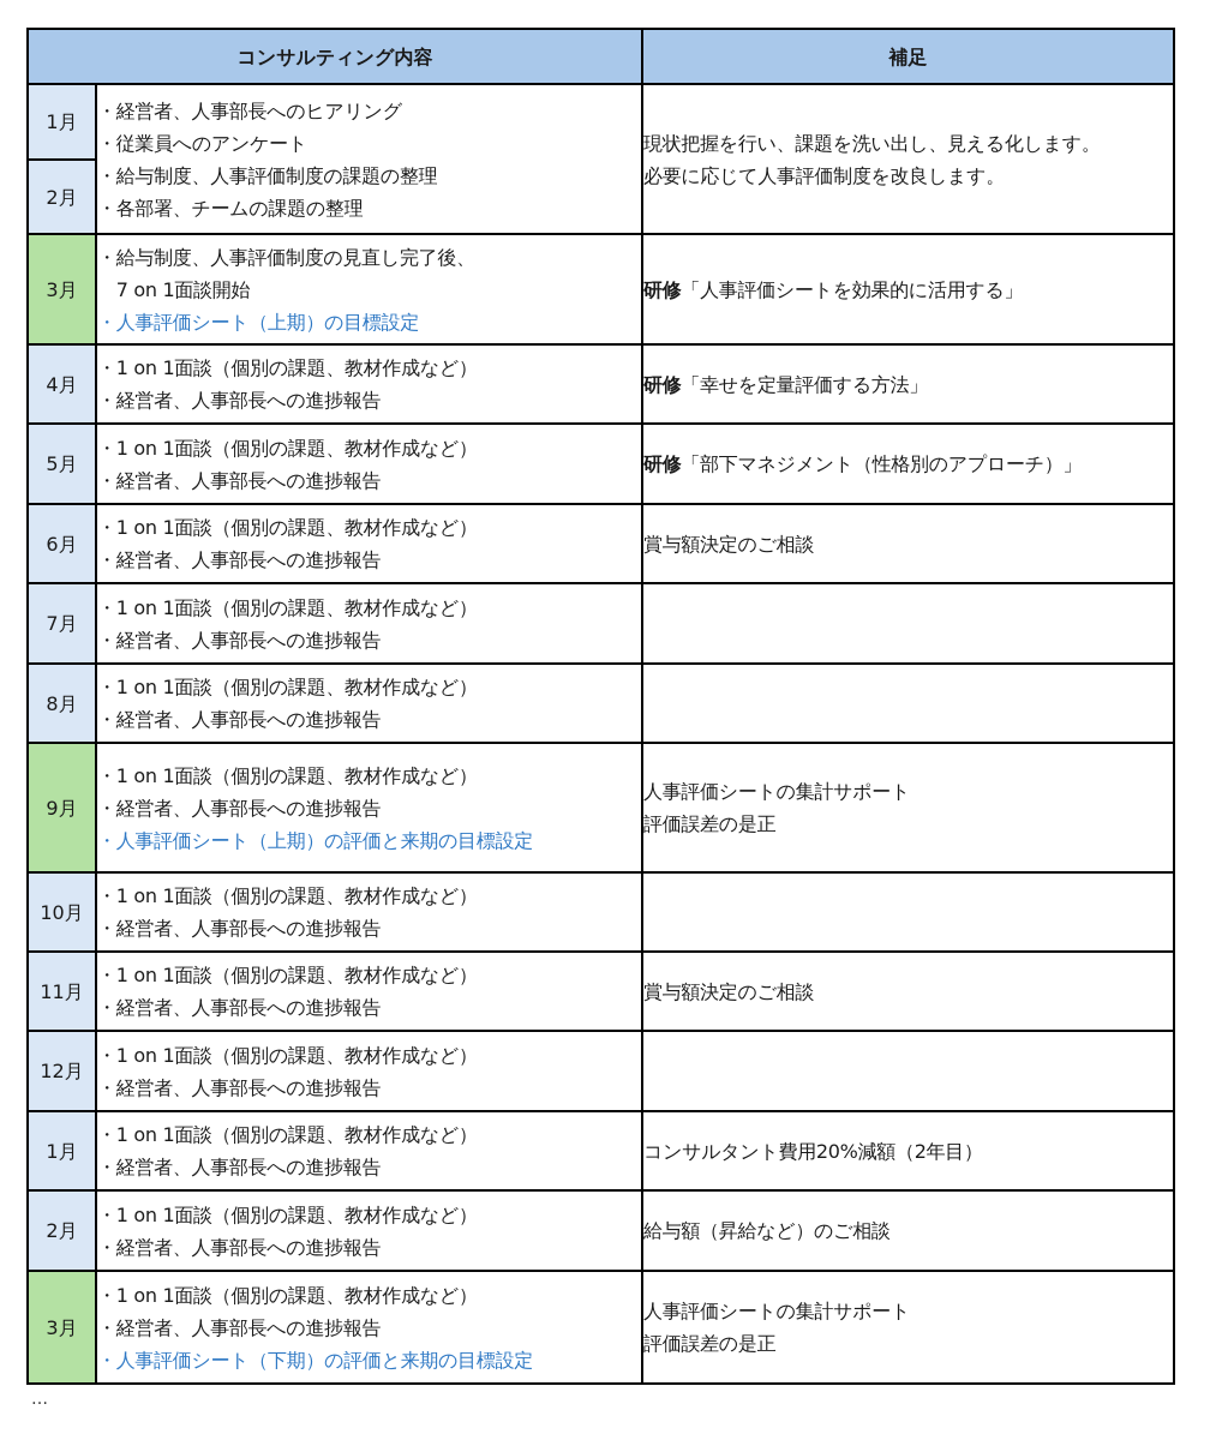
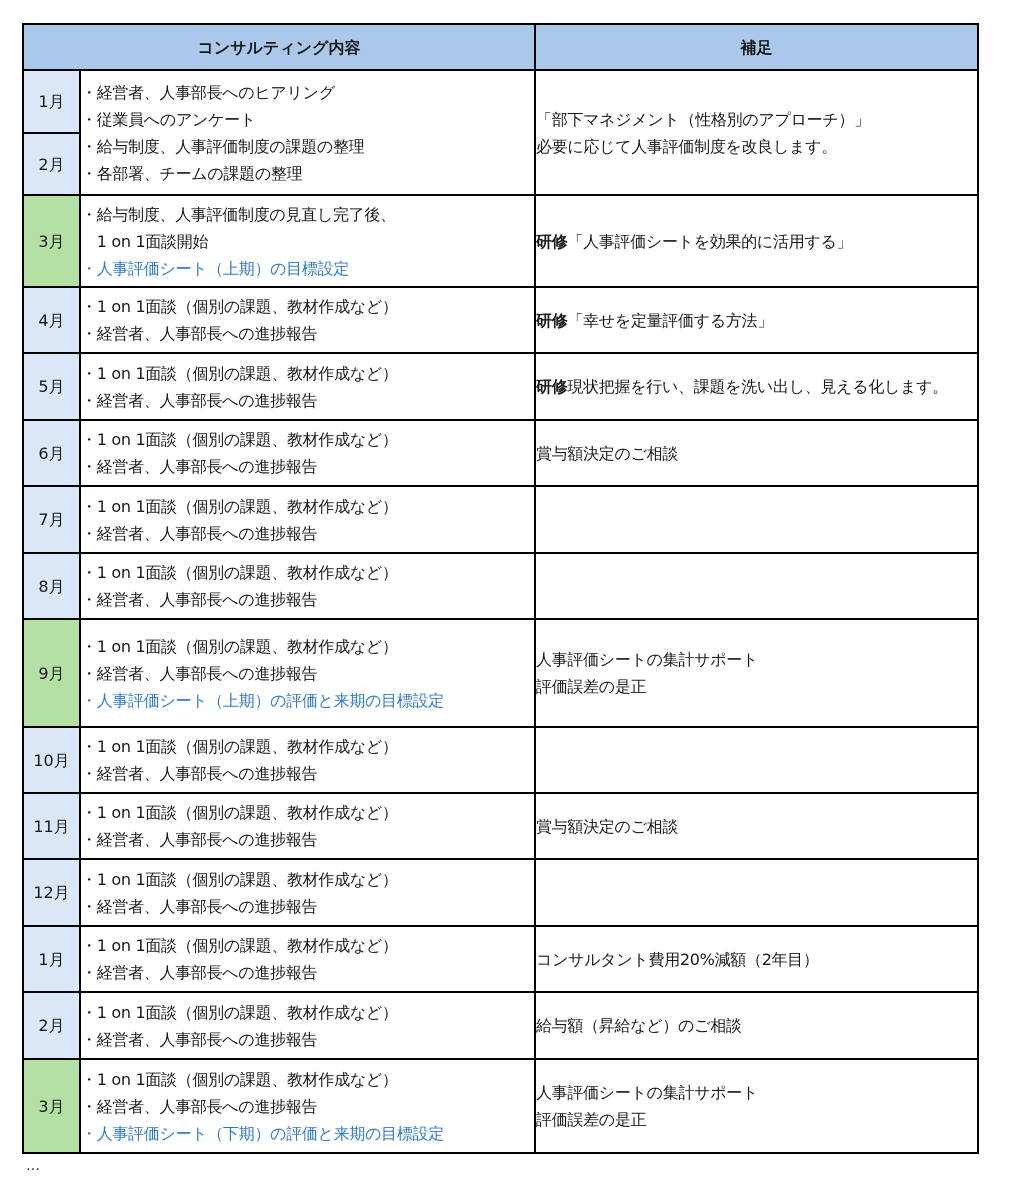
  コンサルティング内容	補足
- 1月	・経営者、人事部長へのヒアリング・従業員へのアンケート・給与制度、人事評価制度の課題の整理・各部署、チームの課題の整理	現状把握を行い、課題を洗い出し、見える化します。必要に応じて人事評価制度を改良します。
+ 1月	・経営者、人事部長へのヒアリング・従業員へのアンケート・給与制度、人事評価制度の課題の整理・各部署、チームの課題の整理	「部下マネジメント（性格別のアプローチ）」必要に応じて人事評価制度を改良します。
  2月
- 3月	・給与制度、人事評価制度の見直し完了後、 7 on 1面談開始・人事評価シート（上期）の目標設定	研修「人事評価シートを効果的に活用する」
+ 3月	・給与制度、人事評価制度の見直し完了後、 1 on 1面談開始・人事評価シート（上期）の目標設定	研修「人事評価シートを効果的に活用する」
  4月	・1 on 1面談（個別の課題、教材作成など）・経営者、人事部長への進捗報告	研修「幸せを定量評価する方法」
- 5月	・1 on 1面談（個別の課題、教材作成など）・経営者、人事部長への進捗報告	研修「部下マネジメント（性格別のアプローチ）」
+ 5月	・1 on 1面談（個別の課題、教材作成など）・経営者、人事部長への進捗報告	研修現状把握を行い、課題を洗い出し、見える化します。
  6月	・1 on 1面談（個別の課題、教材作成など）・経営者、人事部長への進捗報告	賞与額決定のご相談
  7月	・1 on 1面談（個別の課題、教材作成など）・経営者、人事部長への進捗報告
  8月	・1 on 1面談（個別の課題、教材作成など）・経営者、人事部長への進捗報告
  9月	・1 on 1面談（個別の課題、教材作成など）・経営者、人事部長への進捗報告・人事評価シート（上期）の評価と来期の目標設定	人事評価シートの集計サポート評価誤差の是正
  10月	・1 on 1面談（個別の課題、教材作成など）・経営者、人事部長への進捗報告
  11月	・1 on 1面談（個別の課題、教材作成など）・経営者、人事部長への進捗報告	賞与額決定のご相談
  12月	・1 on 1面談（個別の課題、教材作成など）・経営者、人事部長への進捗報告
  1月	・1 on 1面談（個別の課題、教材作成など）・経営者、人事部長への進捗報告	コンサルタント費用20%減額（2年目）
  2月	・1 on 1面談（個別の課題、教材作成など）・経営者、人事部長への進捗報告	給与額（昇給など）のご相談
  3月	・1 on 1面談（個別の課題、教材作成など）・経営者、人事部長への進捗報告・人事評価シート（下期）の評価と来期の目標設定	人事評価シートの集計サポート評価誤差の是正
  …
